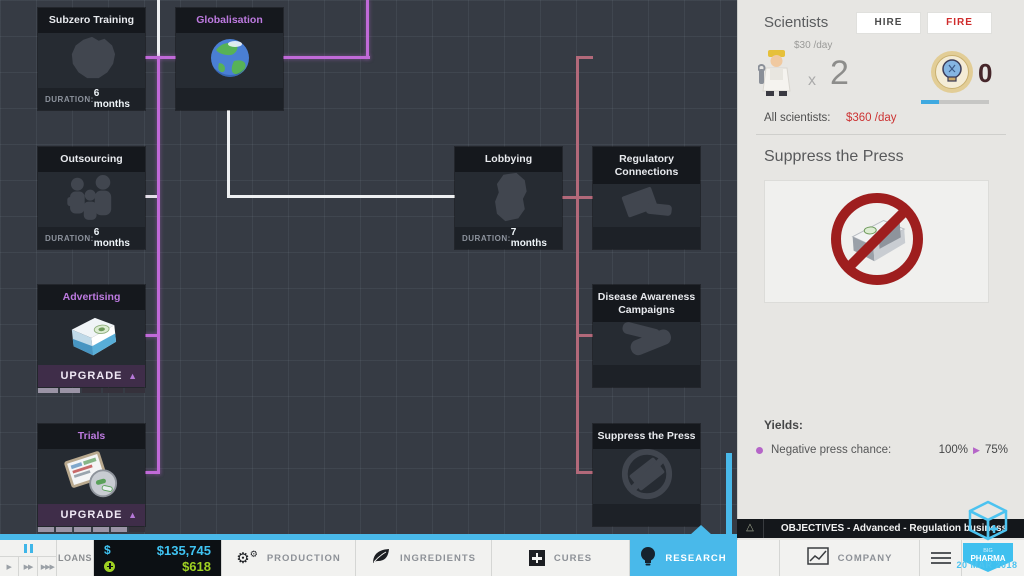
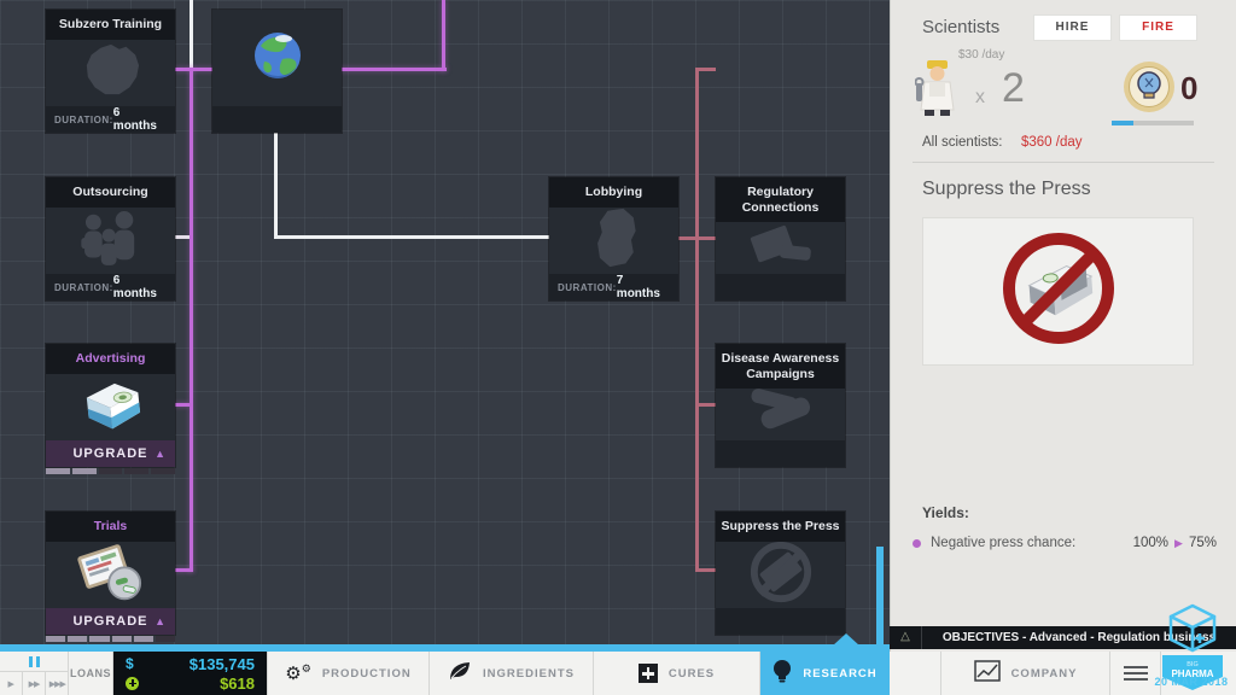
  Subzero Training
  DURATION:
  6 months
- Globalisation
  Outsourcing
  DURATION:
  6 months
  Lobbying
  DURATION:
  7 months
  Regulatory Connections
  Advertising
  UPGRADE
  ▲
  Disease Awareness Campaigns
  Trials
  UPGRADE
  ▲
  Suppress the Press
  Scientists
  HIRE
  FIRE
  $30 /day
  x
  2
  0
  All scientists:
  $360 /day
  Suppress the Press
  Yields:
  Negative press chance:
  100%
  ▶
  75%
  △
  OBJECTIVES - Advanced - Regulation busiss
  LOANS
  $
  $135,745
  $618
  ⚙⚙
  PRODUCTION
  INGREDIENTS
  CURES
  RESEARCH
  COMPANY
  PHARMA
  20 MAR 2018
